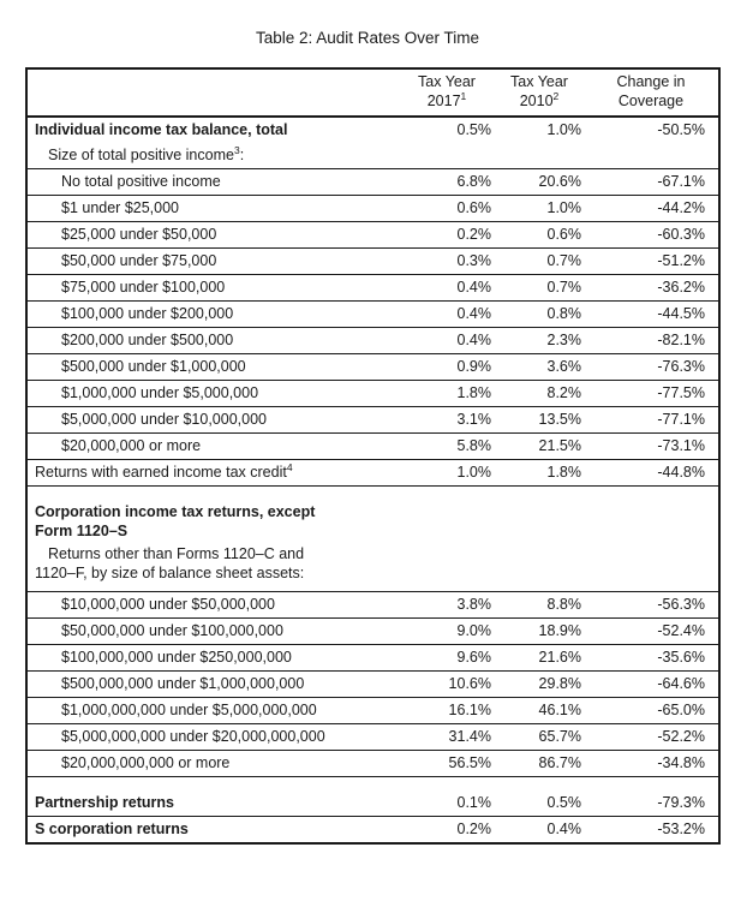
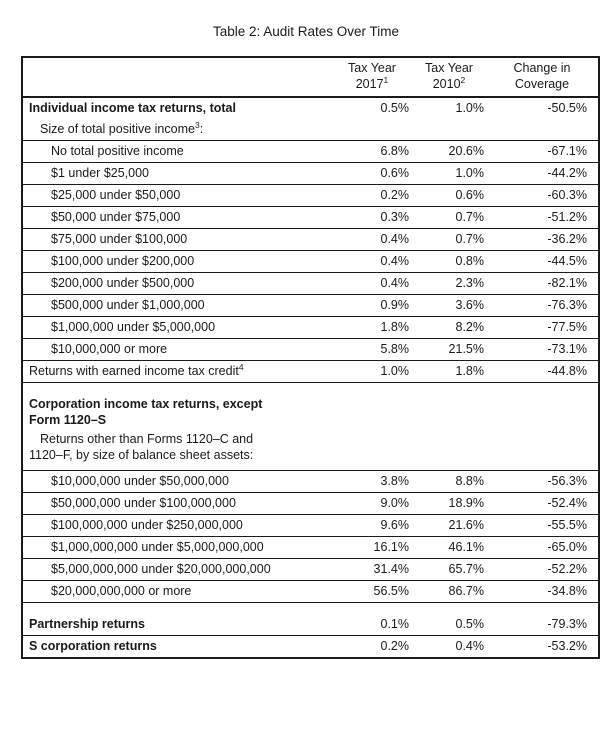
  Table 2: Audit Rates Over Time
  	Tax Year 20171	Tax Year 20102	Change in Coverage
- Individual income tax balance, total	0.5%	1.0%	-50.5%
+ Individual income tax returns, total	0.5%	1.0%	-50.5%
  Size of total positive income3:
  No total positive income	6.8%	20.6%	-67.1%
  $1 under $25,000	0.6%	1.0%	-44.2%
  $25,000 under $50,000	0.2%	0.6%	-60.3%
  $50,000 under $75,000	0.3%	0.7%	-51.2%
  $75,000 under $100,000	0.4%	0.7%	-36.2%
  $100,000 under $200,000	0.4%	0.8%	-44.5%
  $200,000 under $500,000	0.4%	2.3%	-82.1%
  $500,000 under $1,000,000	0.9%	3.6%	-76.3%
  $1,000,000 under $5,000,000	1.8%	8.2%	-77.5%
- $5,000,000 under $10,000,000	3.1%	13.5%	-77.1%
- $20,000,000 or more	5.8%	21.5%	-73.1%
+ $10,000,000 or more	5.8%	21.5%	-73.1%
  Returns with earned income tax credit4	1.0%	1.8%	-44.8%
  Corporation income tax returns, exceptForm 1120–SReturns other than Forms 1120–C and1120–F, by size of balance sheet assets:
  $10,000,000 under $50,000,000	3.8%	8.8%	-56.3%
  $50,000,000 under $100,000,000	9.0%	18.9%	-52.4%
- $100,000,000 under $250,000,000	9.6%	21.6%	-35.6%
+ $100,000,000 under $250,000,000	9.6%	21.6%	-55.5%
- $500,000,000 under $1,000,000,000	10.6%	29.8%	-64.6%
  $1,000,000,000 under $5,000,000,000	16.1%	46.1%	-65.0%
  $5,000,000,000 under $20,000,000,000	31.4%	65.7%	-52.2%
  $20,000,000,000 or more	56.5%	86.7%	-34.8%
  Partnership returns	0.1%	0.5%	-79.3%
  S corporation returns	0.2%	0.4%	-53.2%
